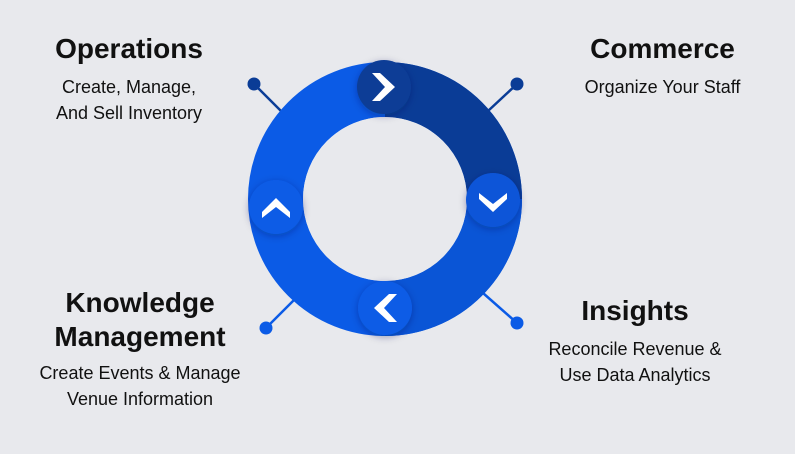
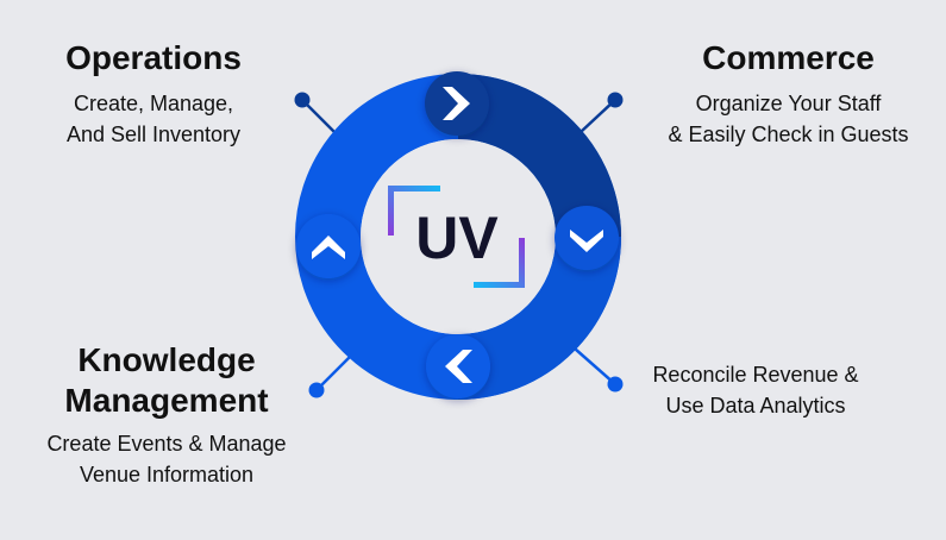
+ UV
  Operations
  Create, Manage,
  And Sell Inventory
  Commerce
  Organize Your Staff
+ & Easily Check in Guests
  Knowledge
  Management
  Create Events & Manage
  Venue Information
- Insights
  Reconcile Revenue &
  Use Data Analytics
